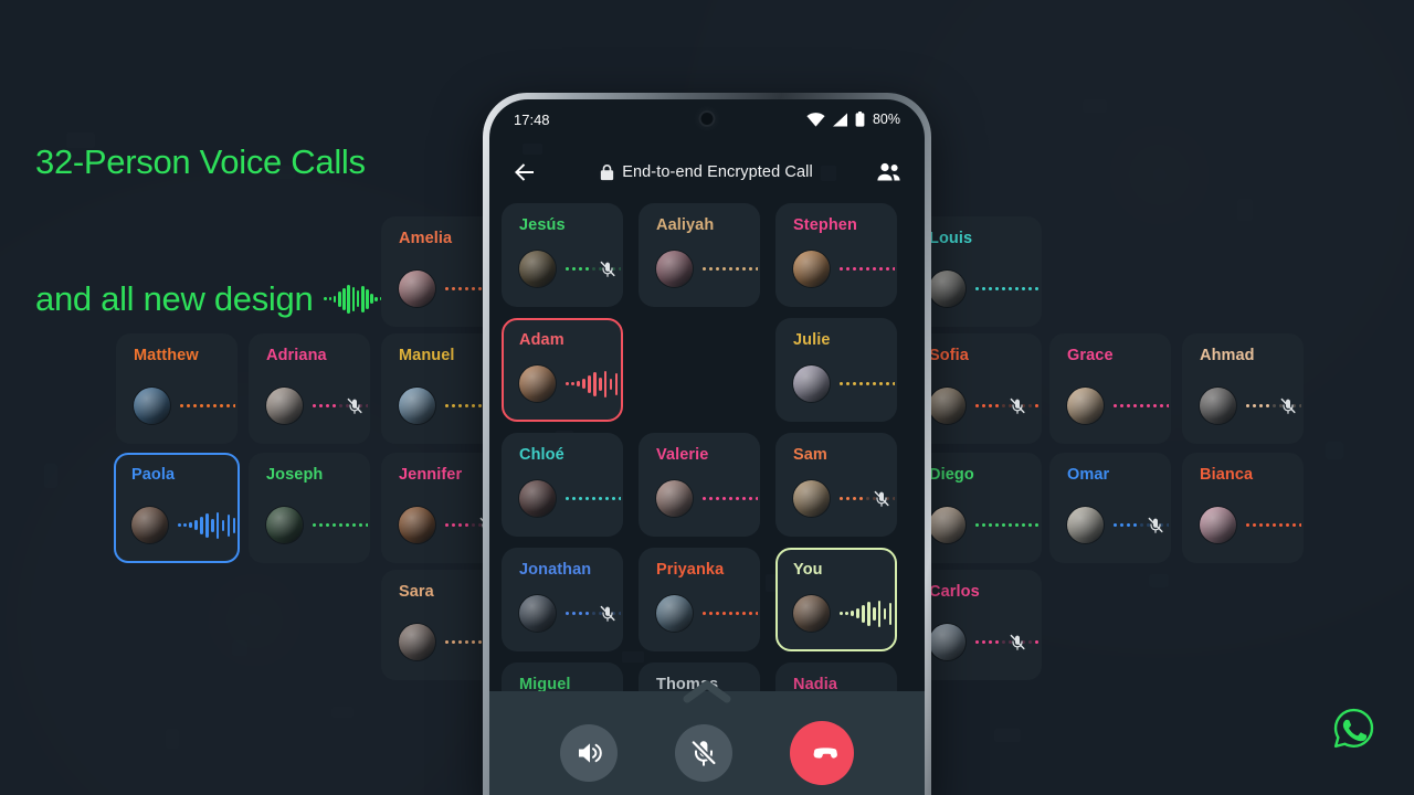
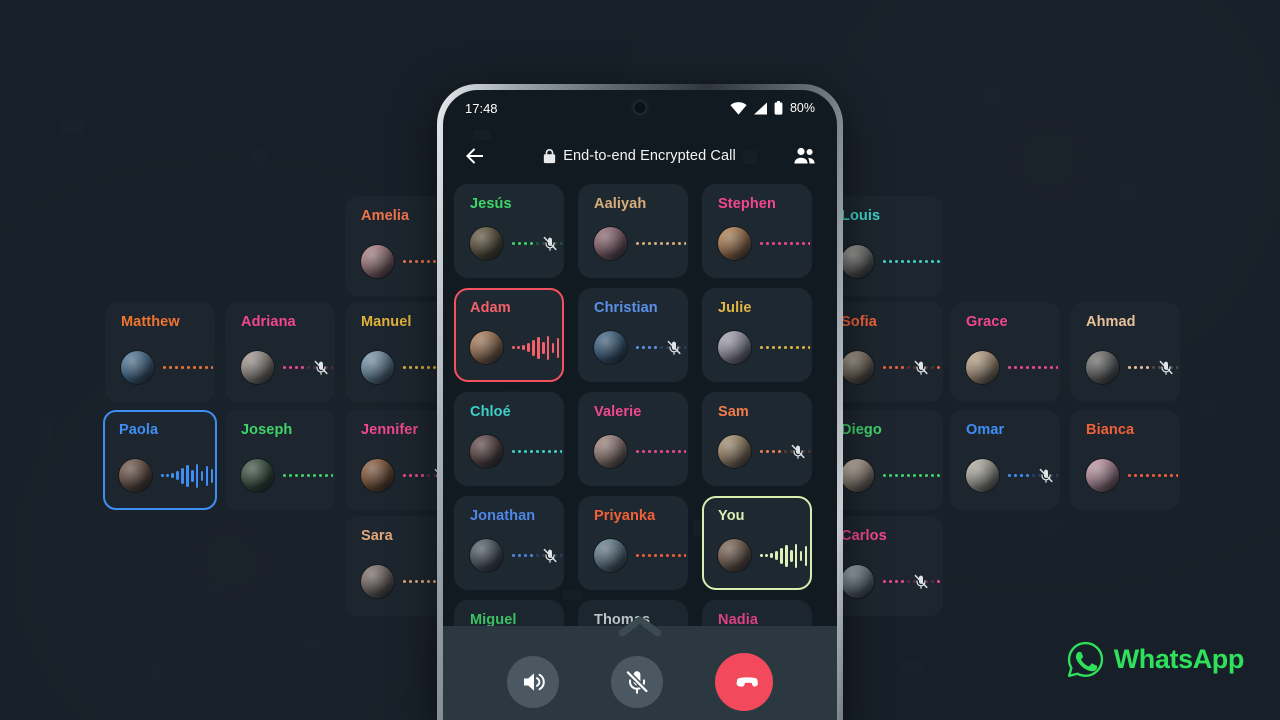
- 32-Person Voice Calls
- and all new design
  Amelia
  Matthew
  Adriana
  Manuel
  Paola
  Joseph
  Jennifer
  Sara
  Louis
  Sofia
  Grace
  Ahmad
  Diego
  Omar
  Bianca
  Carlos
  17:48
  80%
  End-to-end Encrypted Call
  Jesús
  Aaliyah
  Stephen
  Adam
+ Christian
  Julie
  Chloé
  Valerie
  Sam
  Jonathan
  Priyanka
  You
  Miguel
  Thoms
  Nadia
+ WhatsApp
